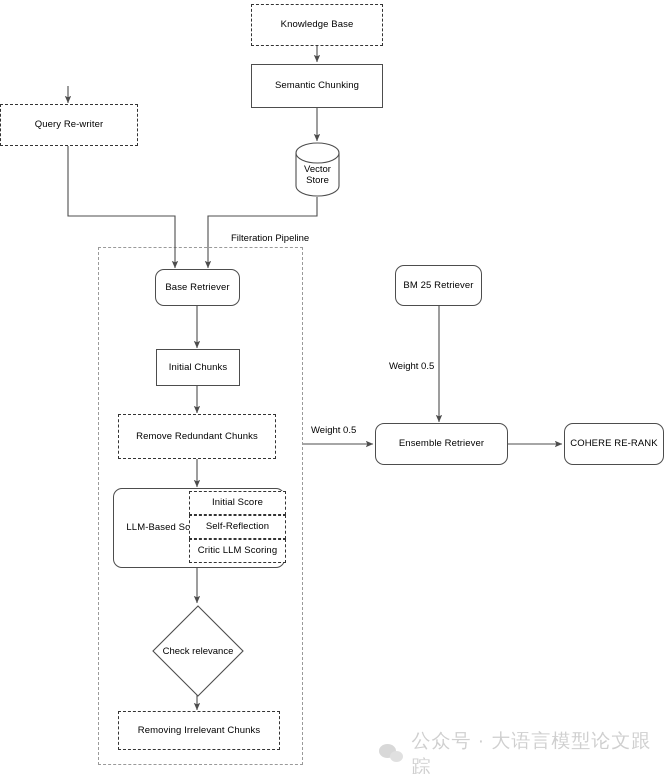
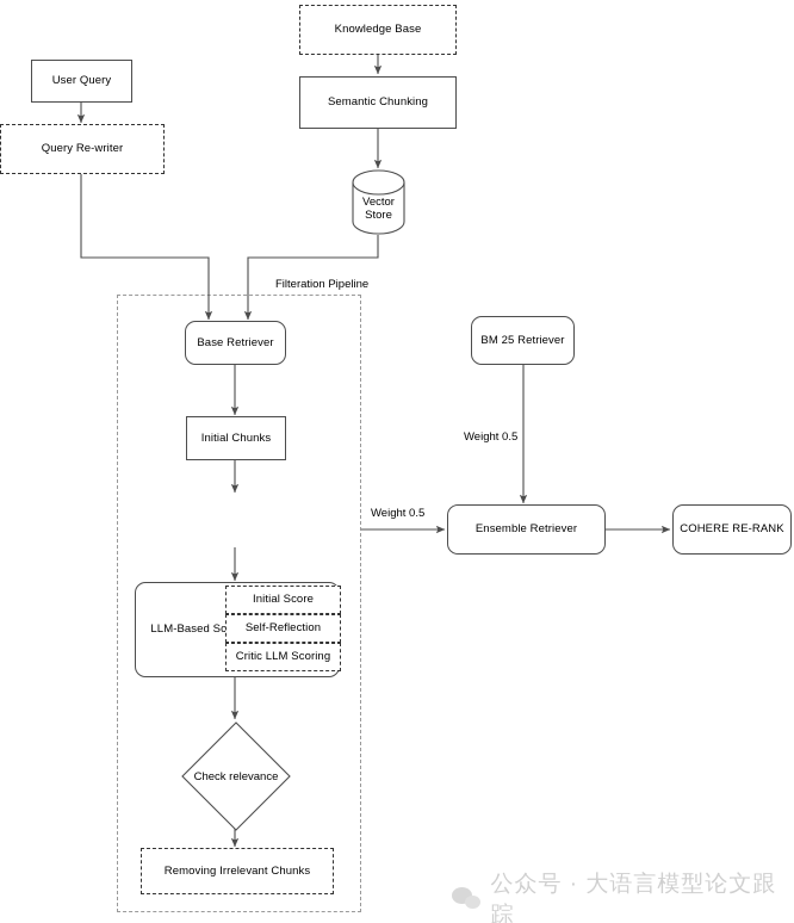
  Filteration Pipeline
+ User Query
  Query Re-writer
  Knowledge Base
  Semantic Chunking
  Vector
  Store
  Base Retriever
  Initial Chunks
- Remove Redundant Chunks
  Initial Score
  Self-Reflection
  Critic LLM Scoring
  Check relevance
  Removing Irrelevant Chunks
  BM 25 Retriever
  Weight 0.5
  Weight 0.5
  Ensemble Retriever
  COHERE RE-RANK
  公众号 · 大语言模型论文跟踪
